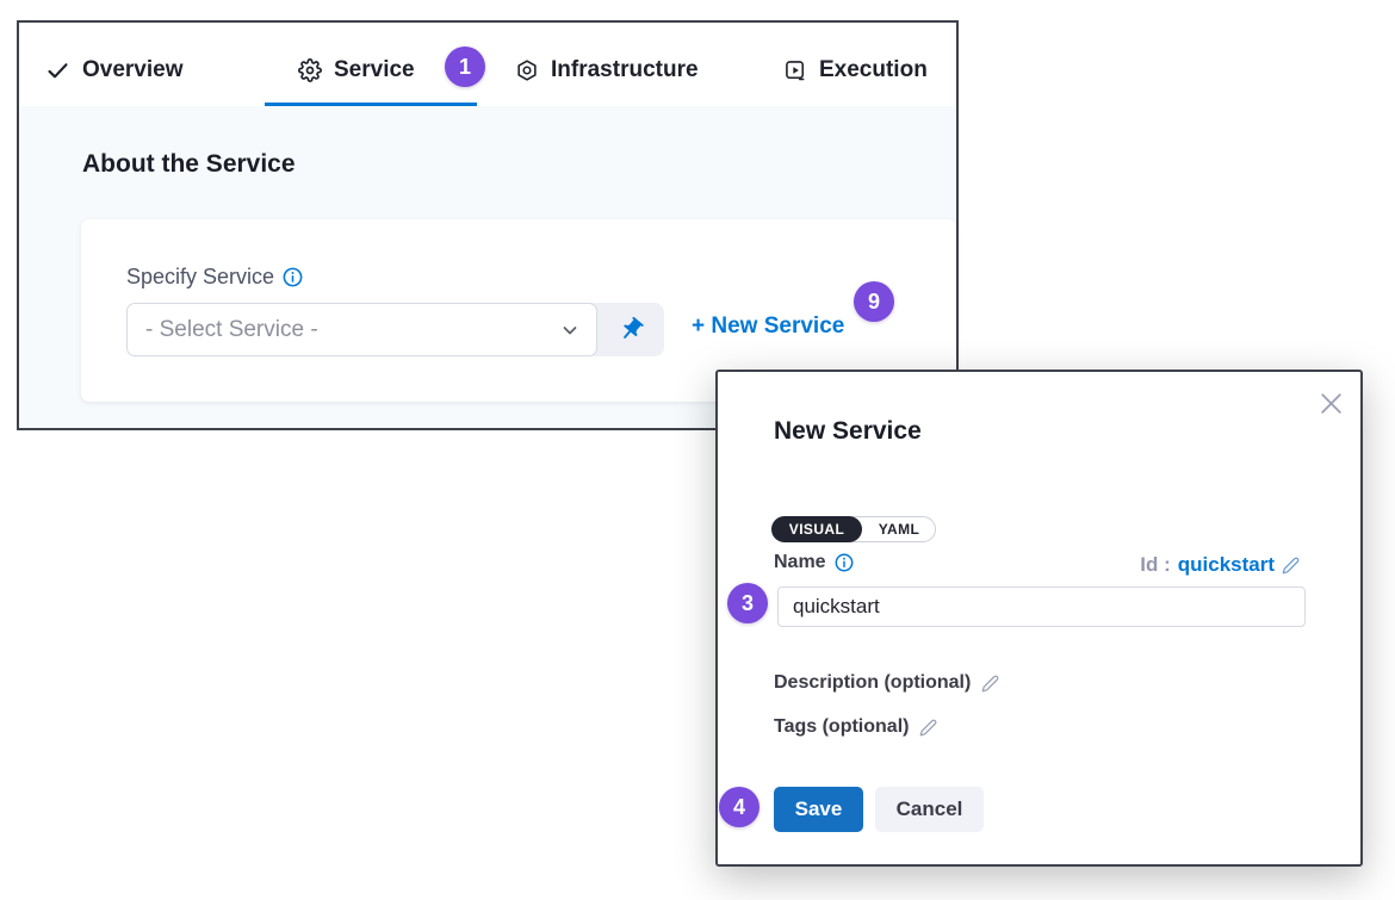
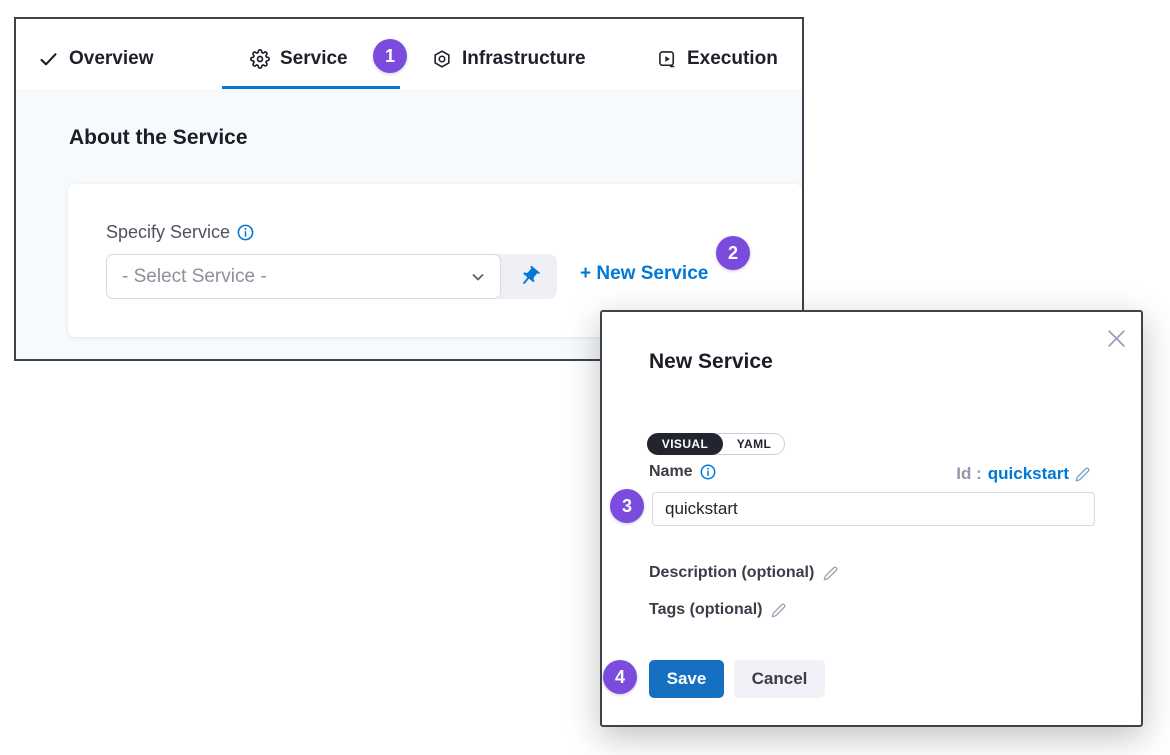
  Overview
  Service
  Infrastructure
  Execution
  About the Service
  Specify Service
  - Select Service -
  + New Service
  New Service
  VISUAL
  YAML
  Name
  Id :
  quickstart
  quickstart
  Description (optional)
  Tags (optional)
  Save
  Cancel
  1
- 9
+ 2
  3
  4
